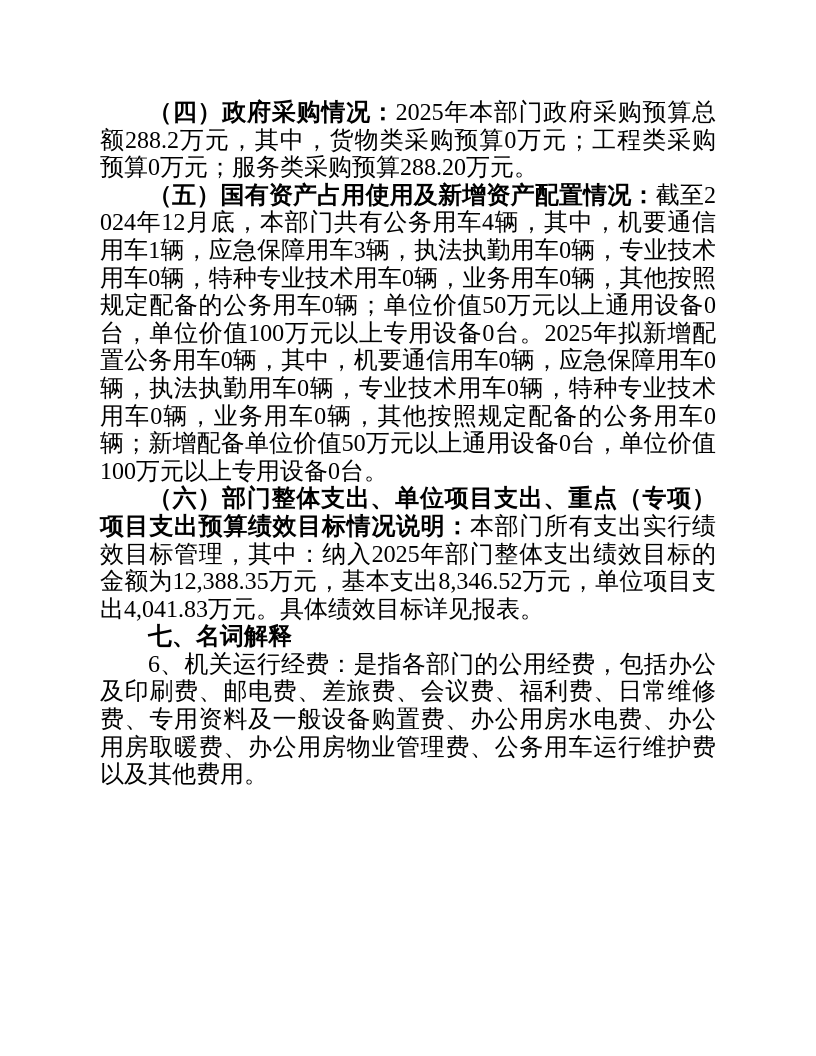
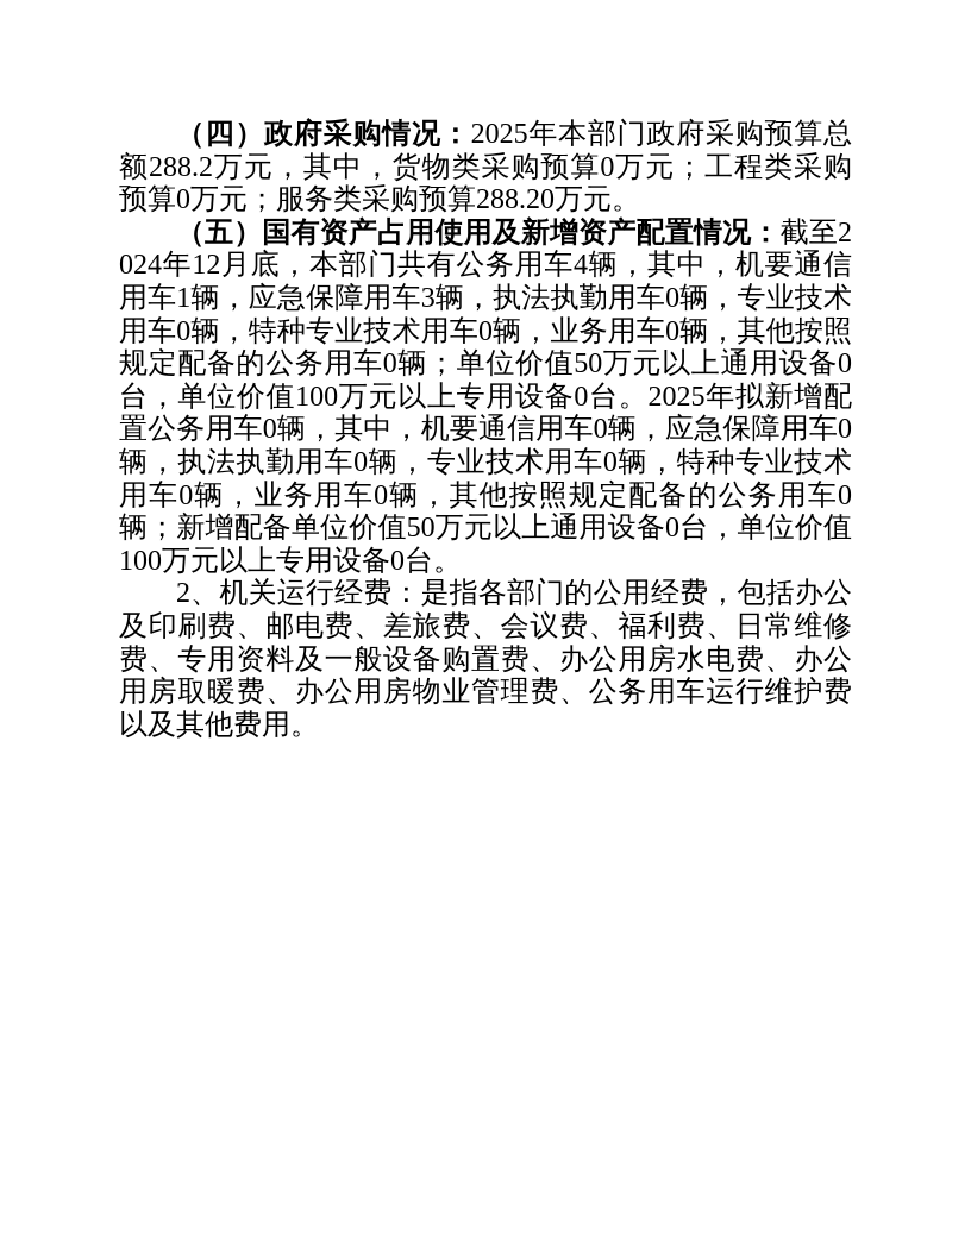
  （四）政府采购情况：2025年本部门政府采购预算总额288.2万元，其中，货物类采购预算0万元；工程类采购预算0万元；服务类采购预算288.20万元。
  （五）国有资产占用使用及新增资产配置情况：截至2024年12月底，本部门共有公务用车4辆，其中，机要通信用车1辆，应急保障用车3辆，执法执勤用车0辆，专业技术用车0辆，特种专业技术用车0辆，业务用车0辆，其他按照规定配备的公务用车0辆；单位价值50万元以上通用设备0台，单位价值100万元以上专用设备0台。2025年拟新增配置公务用车0辆，其中，机要通信用车0辆，应急保障用车0辆，执法执勤用车0辆，专业技术用车0辆，特种专业技术用车0辆，业务用车0辆，其他按照规定配备的公务用车0辆；新增配备单位价值50万元以上通用设备0台，单位价值100万元以上专用设备0台。
- （六）部门整体支出、单位项目支出、重点（专项）项目支出预算绩效目标情况说明：本部门所有支出实行绩效目标管理，其中：纳入2025年部门整体支出绩效目标的金额为12,388.35万元，基本支出8,346.52万元，单位项目支出4,041.83万元。具体绩效目标详见报表。
- 七、名词解释
- 6、机关运行经费：是指各部门的公用经费，包括办公及印刷费、邮电费、差旅费、会议费、福利费、日常维修费、专用资料及一般设备购置费、办公用房水电费、办公用房取暖费、办公用房物业管理费、公务用车运行维护费以及其他费用。
+ 2、机关运行经费：是指各部门的公用经费，包括办公及印刷费、邮电费、差旅费、会议费、福利费、日常维修费、专用资料及一般设备购置费、办公用房水电费、办公用房取暖费、办公用房物业管理费、公务用车运行维护费以及其他费用。
